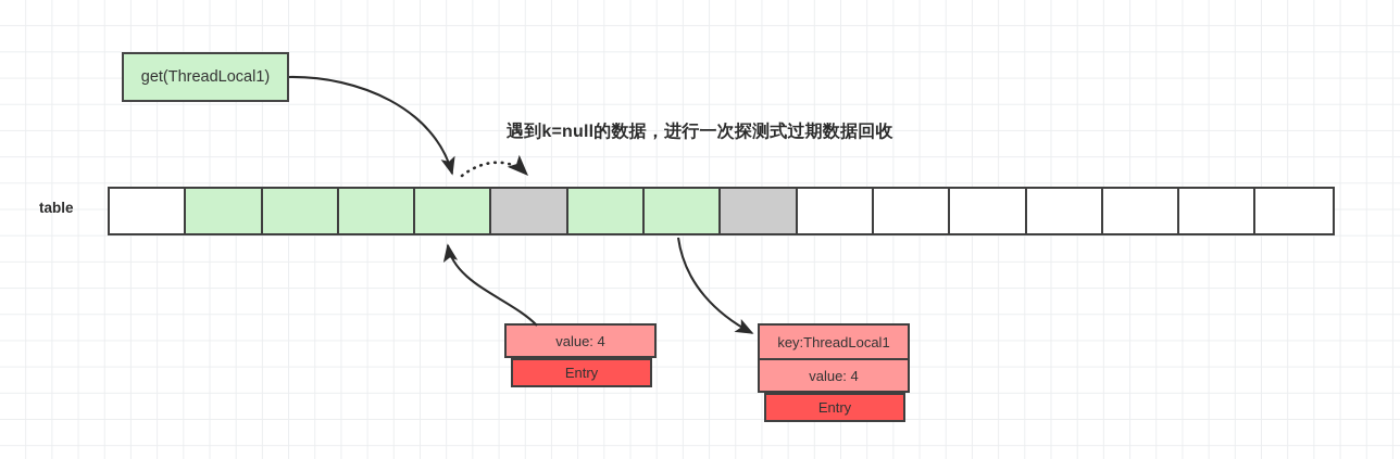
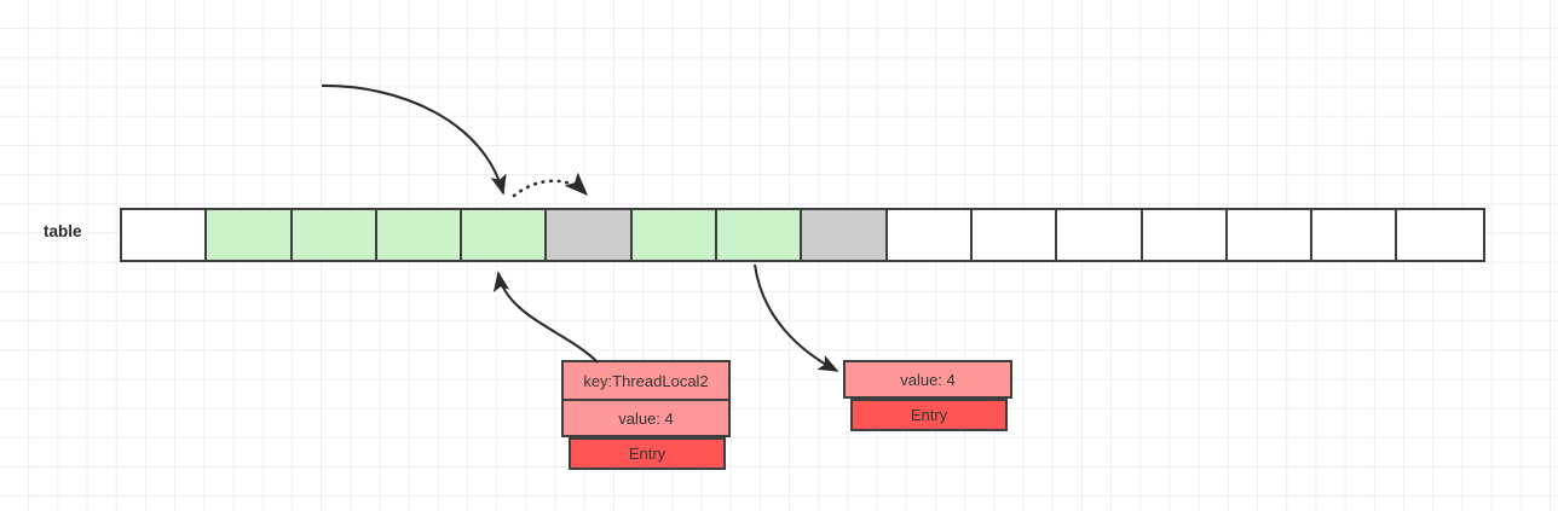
- get(ThreadLocal1)
- 遇到k=null的数据，进行一次探测式过期数据回收
  table
+ key:ThreadLocal2
  value: 4
  Entry
- key:ThreadLocal1
  value: 4
  Entry
